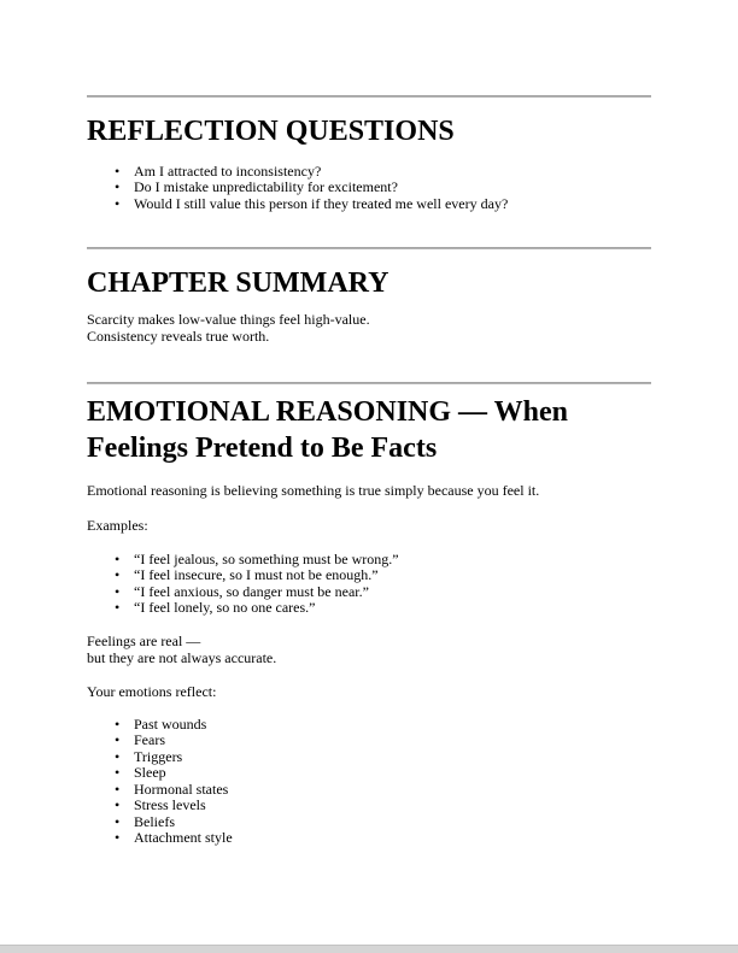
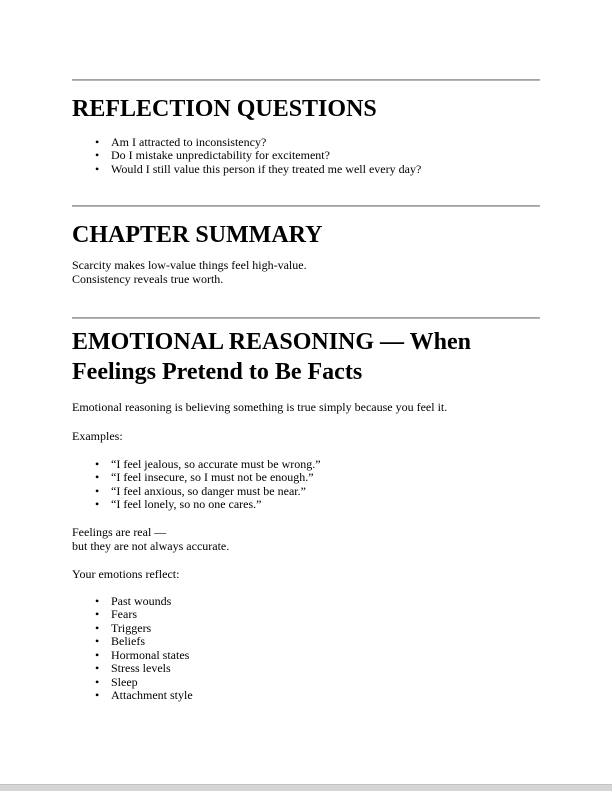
  REFLECTION QUESTIONS
  •
  Am I attracted to inconsistency?
  •
  Do I mistake unpredictability for excitement?
  •
  Would I still value this person if they treated me well every day?
  CHAPTER SUMMARY
  Scarcity makes low-value things feel high-value.
  Consistency reveals true worth.
  EMOTIONAL REASONING — When Feelings Pretend to Be Facts
  Emotional reasoning is believing something is true simply because you feel it.
  Examples:
  •
- “I feel jealous, so something must be wrong.”
+ “I feel jealous, so accurate must be wrong.”
  •
  “I feel insecure, so I must not be enough.”
  •
  “I feel anxious, so danger must be near.”
  •
  “I feel lonely, so no one cares.”
  Feelings are real —
  but they are not always accurate.
  Your emotions reflect:
  •
  Past wounds
  •
  Fears
  •
  Triggers
  •
- Sleep
+ Beliefs
  •
  Hormonal states
  •
  Stress levels
  •
- Beliefs
+ Sleep
  •
  Attachment style
